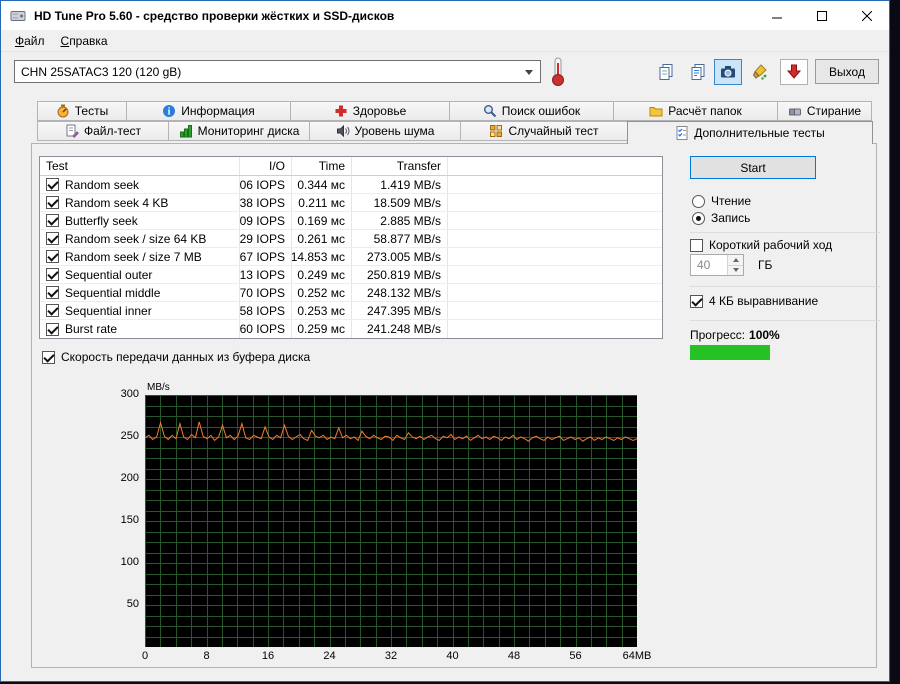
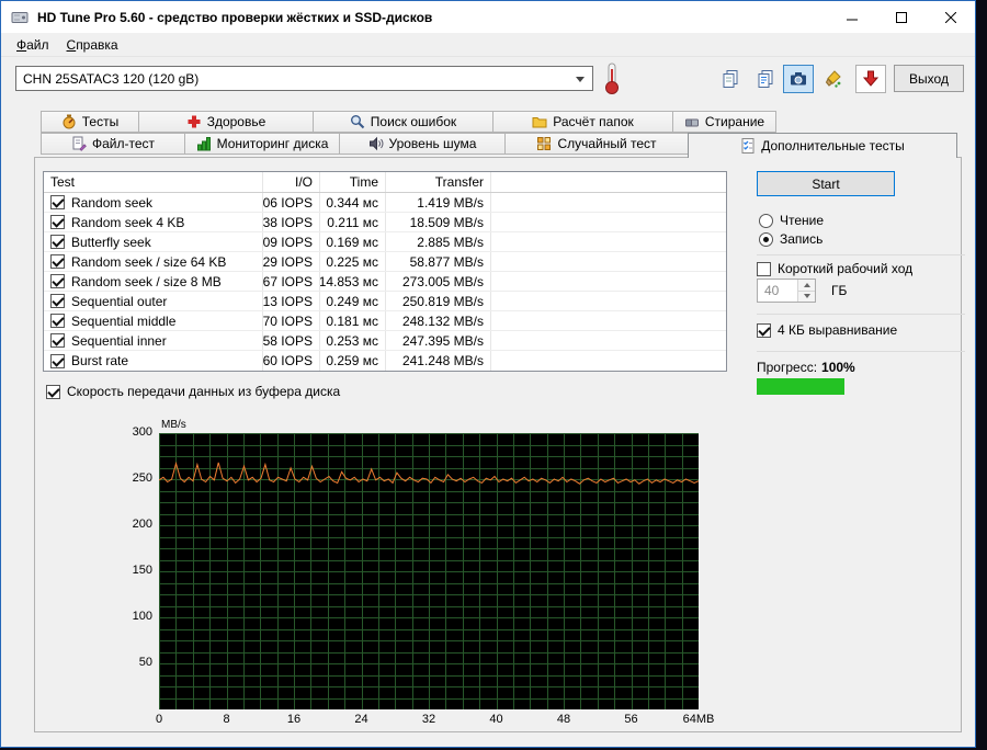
  HD Tune Pro 5.60 - средство проверки жёстких и SSD-дисков
  Ф
  айл
  С
  правка
  CHN 25SATAC3 120 (120 gB)
  Выход
  Тесты
- i
- Информация
  Здоровье
  Поиск ошибок
  Расчёт папок
  Стирание
  Файл-тест
  Мониторинг диска
  Уровень шума
  Случайный тест
  Дополнительные тесты
  Test
  I/O
  Time
  Transfer
  Random seek
  06 IOPS
  0.344 мс
  1.419 MB/s
  Random seek 4 KB
  38 IOPS
  0.211 мс
  18.509 MB/s
  Butterfly seek
  09 IOPS
  0.169 мс
  2.885 MB/s
  Random seek / size 64 KB
  29 IOPS
- 0.261 мс
+ 0.225 мс
  58.877 MB/s
- Random seek / size 7 MB
+ Random seek / size 8 MB
  67 IOPS
  14.853 мс
  273.005 MB/s
  Sequential outer
  13 IOPS
  0.249 мс
  250.819 MB/s
  Sequential middle
  70 IOPS
- 0.252 мс
+ 0.181 мс
  248.132 MB/s
  Sequential inner
  58 IOPS
  0.253 мс
  247.395 MB/s
  Burst rate
  60 IOPS
  0.259 мс
  241.248 MB/s
  Start
  Чтение
  Запись
  Короткий рабочий ход
  40
  ГБ
  4 КБ выравнивание
  Прогресс: 100%
  Скорость передачи данных из буфера диска
  MB/s
  50
  100
  150
  200
  250
  300
  0
  8
  16
  24
  32
  40
  48
  56
  64MB
